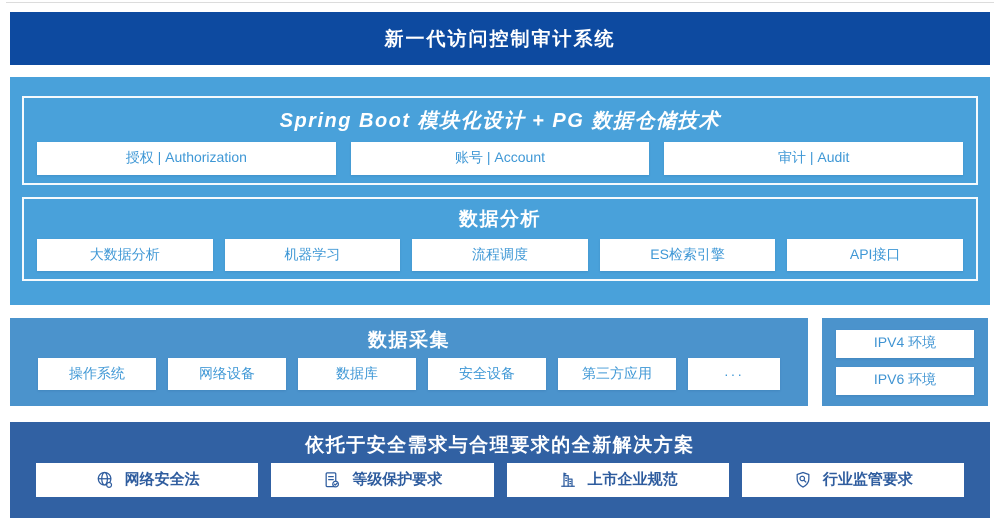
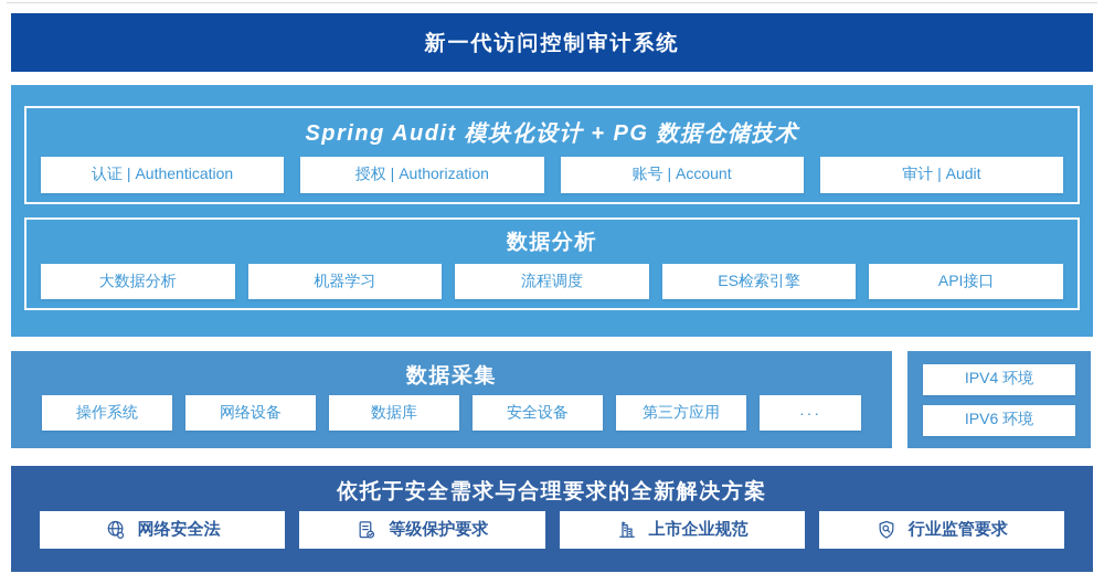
  新一代访问控制审计系统
- Spring Boot 模块化设计 + PG 数据仓储技术
+ Spring Audit 模块化设计 + PG 数据仓储技术
+ 认证 | Authentication
  授权 | Authorization
  账号 | Account
  审计 | Audit
  数据分析
  大数据分析
  机器学习
  流程调度
  ES检索引擎
  API接口
  数据采集
  操作系统
  网络设备
  数据库
  安全设备
  第三方应用
  ···
  IPV4 环境
  IPV6 环境
  依托于安全需求与合理要求的全新解决方案
  网络安全法
  等级保护要求
  上市企业规范
  行业监管要求
